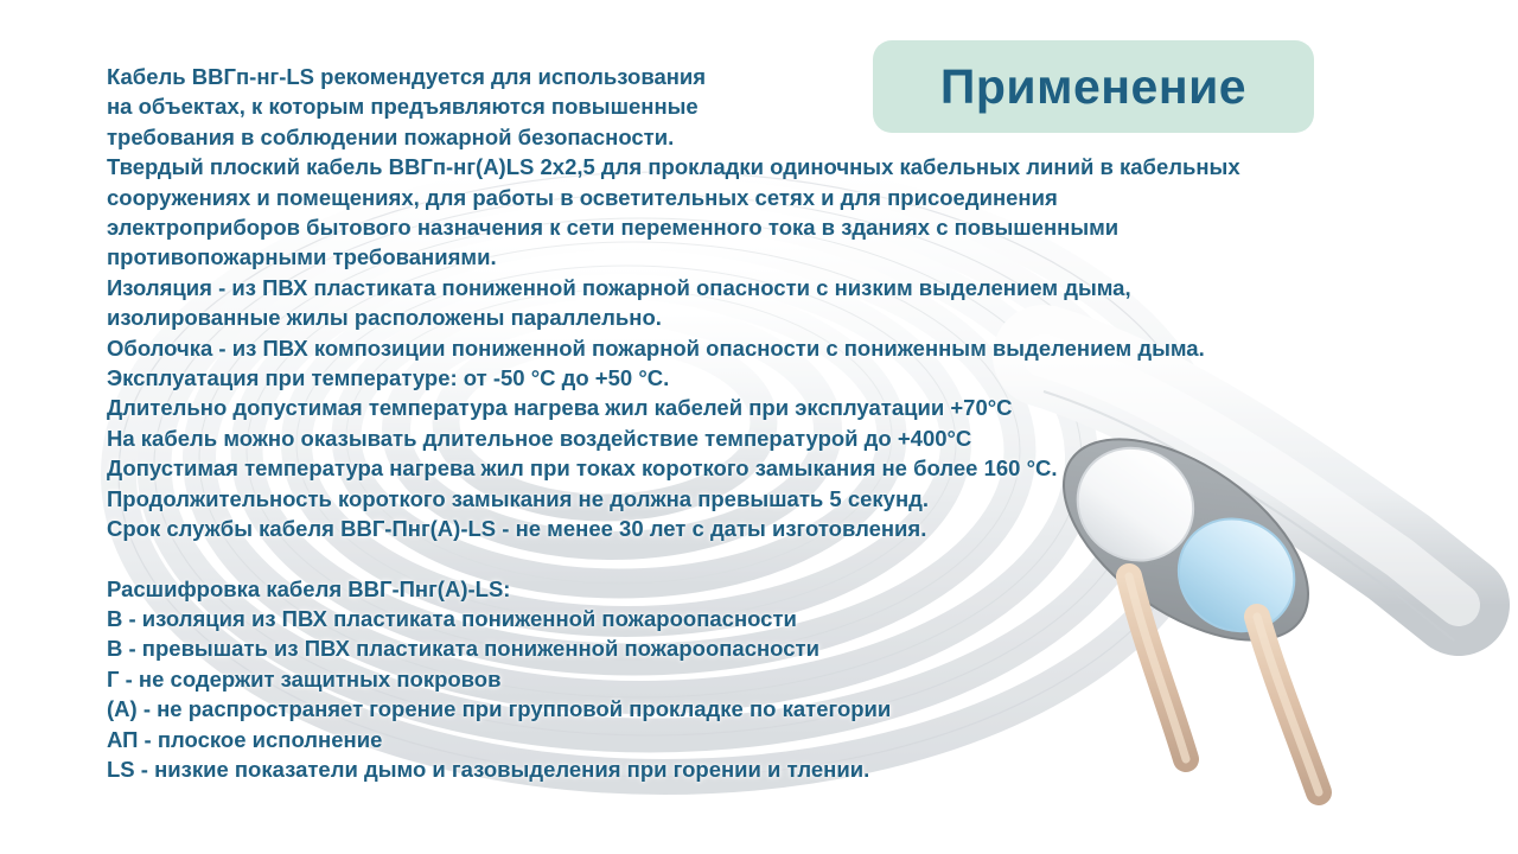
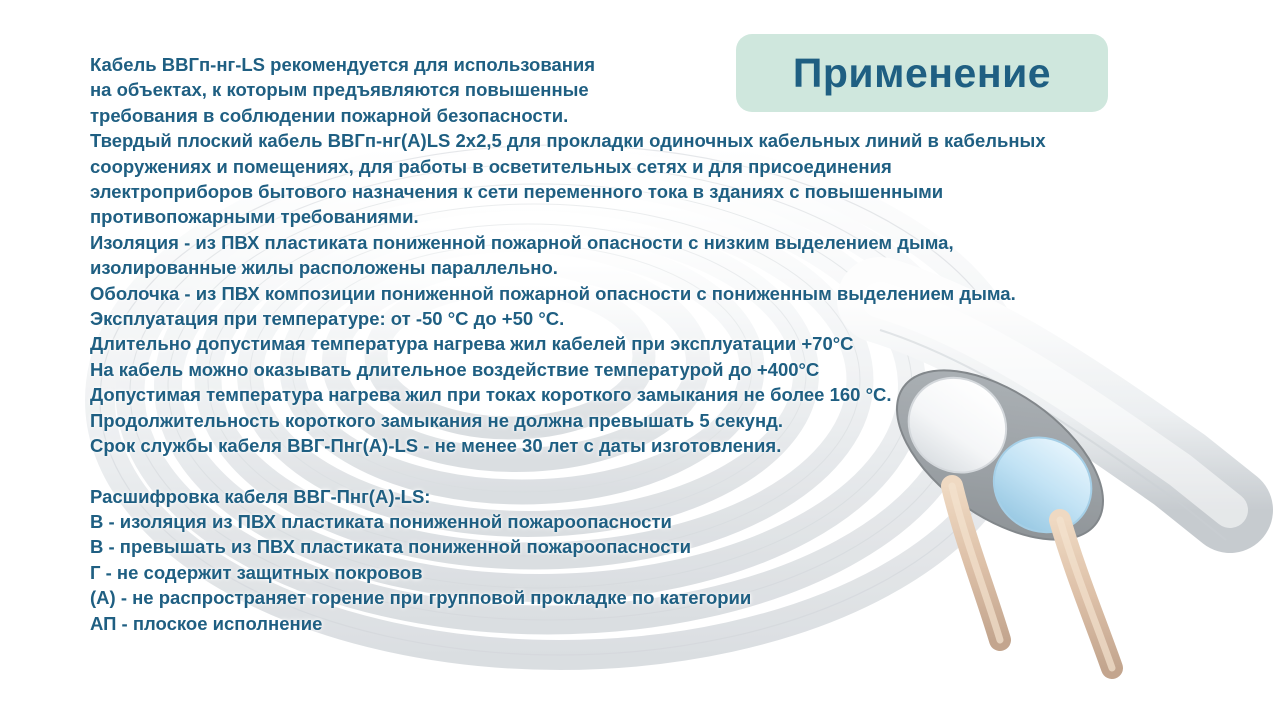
  Применение
  Кабель ВВГп-нг-LS рекомендуется для использования
  на объектах, к которым предъявляются повышенные
  требования в соблюдении пожарной безопасности.
  Твердый плоский кабель ВВГп-нг(А)LS 2х2,5 для прокладки одиночных кабельных линий в кабельных
  сооружениях и помещениях, для работы в осветительных сетях и для присоединения
  электроприборов бытового назначения к сети переменного тока в зданиях с повышенными
  противопожарными требованиями.
  Изоляция - из ПВХ пластиката пониженной пожарной опасности с низким выделением дыма,
  изолированные жилы расположены параллельно.
  Оболочка - из ПВХ композиции пониженной пожарной опасности с пониженным выделением дыма.
  Эксплуатация при температуре: от -50 °С до +50 °С.
  Длительно допустимая температура нагрева жил кабелей при эксплуатации +70°С
  На кабель можно оказывать длительное воздействие температурой до +400°С
  Допустимая температура нагрева жил при токах короткого замыкания не более 160 °С.
  Продолжительность короткого замыкания не должна превышать 5 секунд.
  Срок службы кабеля ВВГ-Пнг(А)-LS - не менее 30 лет с даты изготовления.
  Расшифровка кабеля ВВГ-Пнг(А)-LS:
  В - изоляция из ПВХ пластиката пониженной пожароопасности
  В - превышать из ПВХ пластиката пониженной пожароопасности
  Г - не содержит защитных покровов
  (А) - не распространяет горение при групповой прокладке по категории
  АП - плоское исполнение
- LS - низкие показатели дымо и газовыделения при горении и тлении.
